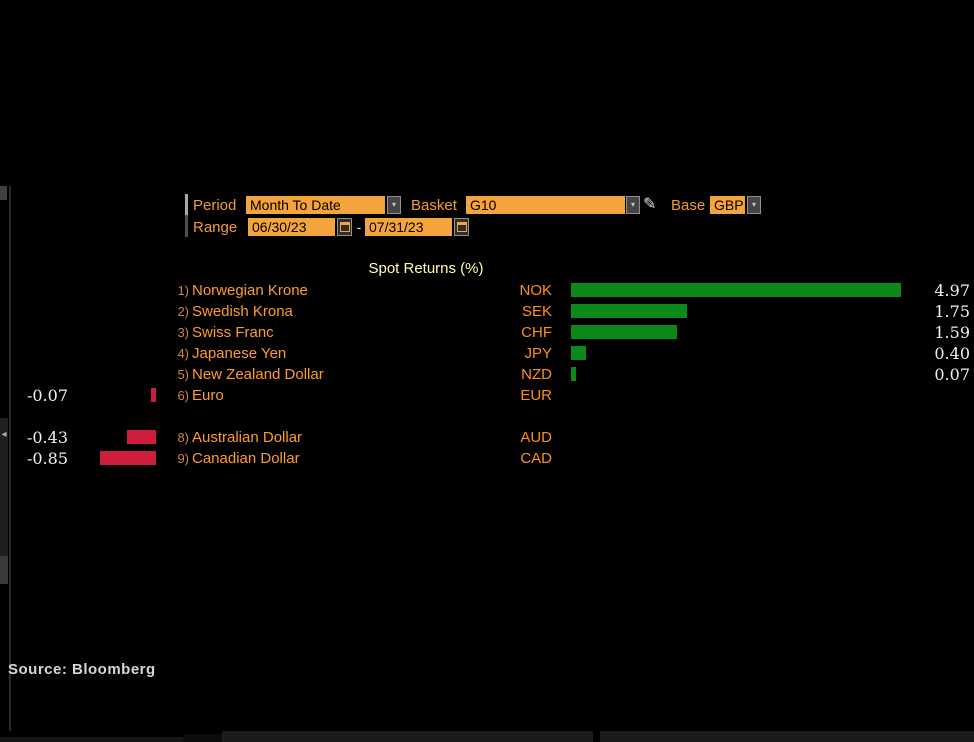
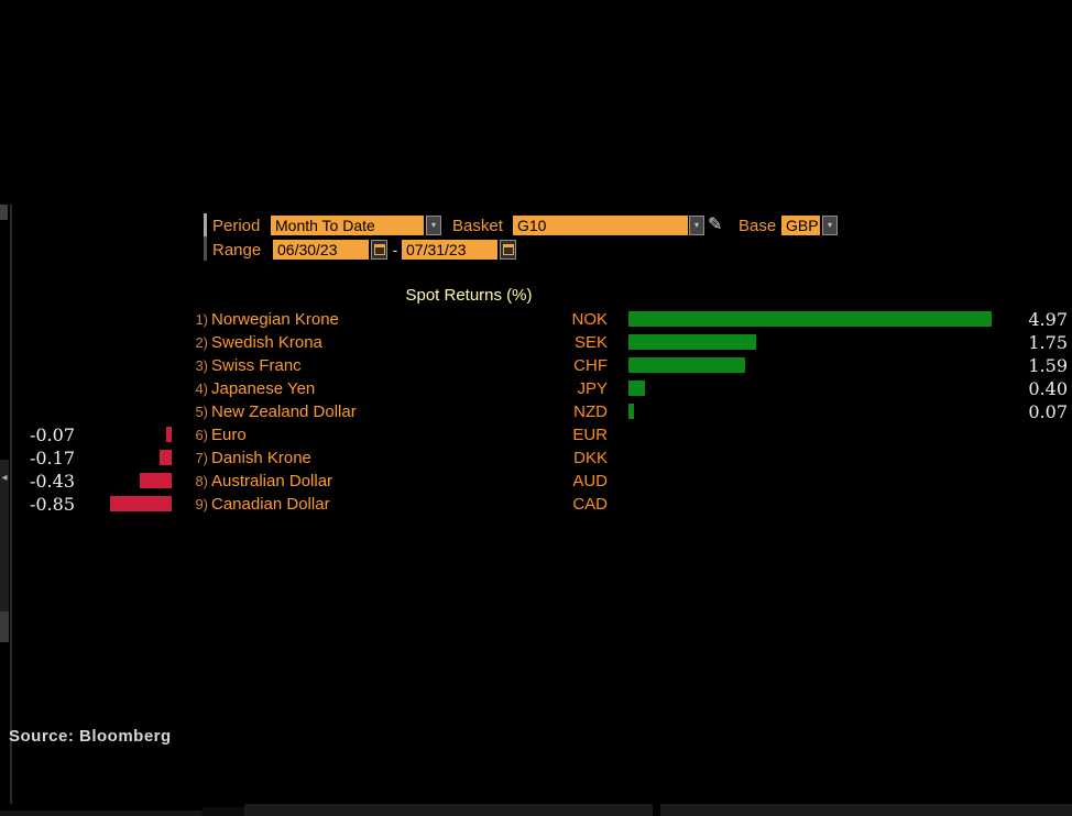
  Period
  Month To Date
  ▾
  Basket
  G10
  ▾
  ✎
  Base
  GBP
  ▾
  Range
  06/30/23
  -
  07/31/23
  Spot Returns (%)
  1)
  Norwegian Krone
  NOK
  4.97
  2)
  Swedish Krona
  SEK
  1.75
  3)
  Swiss Franc
  CHF
  1.59
  4)
  Japanese Yen
  JPY
  0.40
  5)
  New Zealand Dollar
  NZD
  0.07
  -0.07
  6)
  Euro
  EUR
+ -0.17
+ 7)
+ Danish Krone
+ DKK
  -0.43
  8)
  Australian Dollar
  AUD
  -0.85
  9)
  Canadian Dollar
  CAD
  ◂
  Source: Bloomberg
